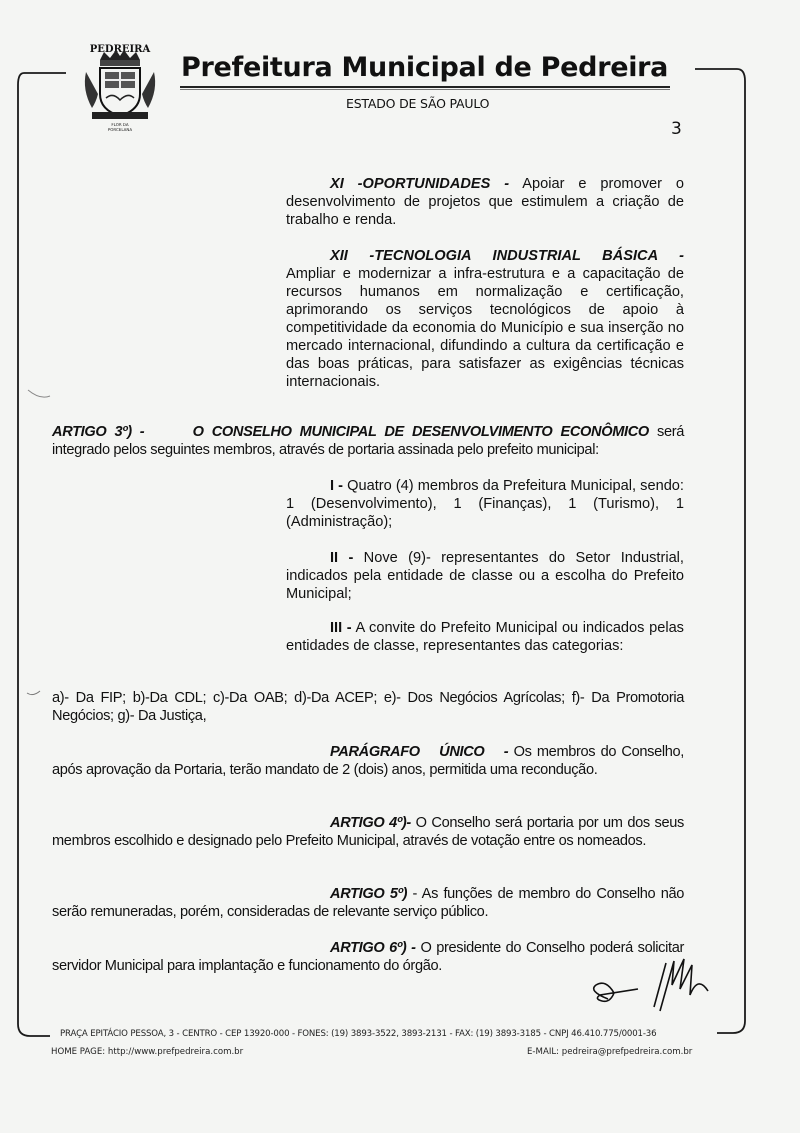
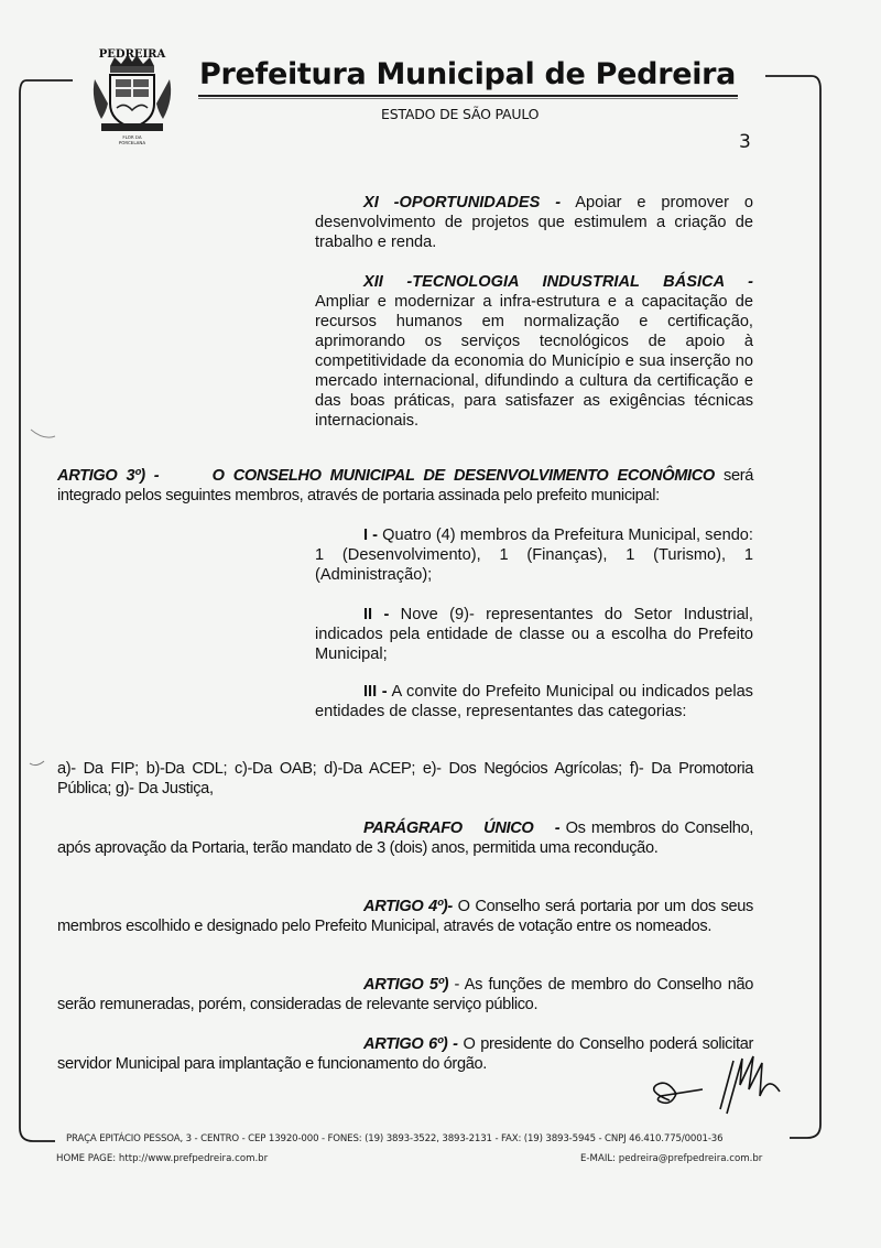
  PEDREIRA
  Prefeitura Municipal de Pedreira
  ESTADO DE SÃO PAULO
  3
  XI -OPORTUNIDADES - Apoiar e promover o desenvolvimento de projetos que estimulem a criação de trabalho e renda.
  XII -TECNOLOGIA INDUSTRIAL BÁSICA - Ampliar e modernizar a infra-estrutura e a capacitação de recursos humanos em normalização e certificação, aprimorando os serviços tecnológicos de apoio à competitividade da economia do Município e sua inserção no mercado internacional, difundindo a cultura da certificação e das boas práticas, para satisfazer as exigências técnicas internacionais.
  ARTIGO 3º) - O CONSELHO MUNICIPAL DE DESENVOLVIMENTO ECONÔMICO será integrado pelos seguintes membros, através de portaria assinada pelo prefeito municipal:
  I - Quatro (4) membros da Prefeitura Municipal, sendo: 1 (Desenvolvimento), 1 (Finanças), 1 (Turismo), 1 (Administração);
  II - Nove (9)- representantes do Setor Industrial, indicados pela entidade de classe ou a escolha do Prefeito Municipal;
  III - A convite do Prefeito Municipal ou indicados pelas entidades de classe, representantes das categorias:
- a)- Da FIP; b)-Da CDL; c)-Da OAB; d)-Da ACEP; e)- Dos Negócios Agrícolas; f)- Da Promotoria Negócios; g)- Da Justiça,
+ a)- Da FIP; b)-Da CDL; c)-Da OAB; d)-Da ACEP; e)- Dos Negócios Agrícolas; f)- Da Promotoria Pública; g)- Da Justiça,
- PARÁGRAFO ÚNICO - Os membros do Conselho, após aprovação da Portaria, terão mandato de 2 (dois) anos, permitida uma recondução.
+ PARÁGRAFO ÚNICO - Os membros do Conselho, após aprovação da Portaria, terão mandato de 3 (dois) anos, permitida uma recondução.
  ARTIGO 4º)- O Conselho será portaria por um dos seus membros escolhido e designado pelo Prefeito Municipal, através de votação entre os nomeados.
  ARTIGO 5º) - As funções de membro do Conselho não serão remuneradas, porém, consideradas de relevante serviço público.
  ARTIGO 6º) - O presidente do Conselho poderá solicitar servidor Municipal para implantação e funcionamento do órgão.
- PRAÇA EPITÁCIO PESSOA, 3 - CENTRO - CEP 13920-000 - FONES: (19) 3893-3522, 3893-2131 - FAX: (19) 3893-3185 - CNPJ 46.410.775/0001-36
+ PRAÇA EPITÁCIO PESSOA, 3 - CENTRO - CEP 13920-000 - FONES: (19) 3893-3522, 3893-2131 - FAX: (19) 3893-5945 - CNPJ 46.410.775/0001-36
  HOME PAGE: http://www.prefpedreira.com.br
  E-MAIL: pedreira@prefpedreira.com.br
